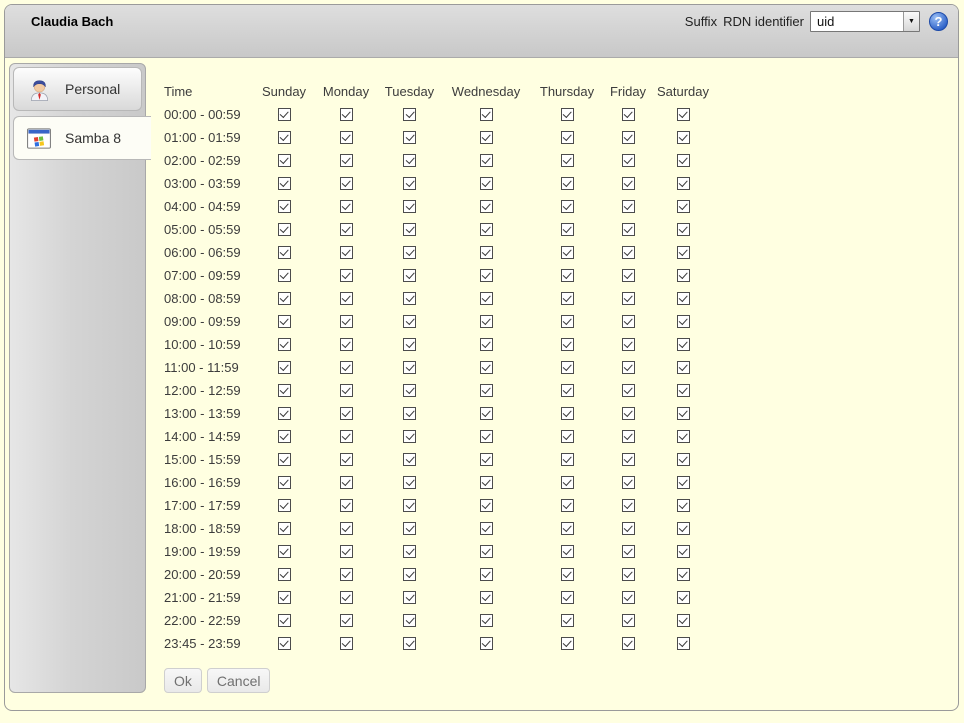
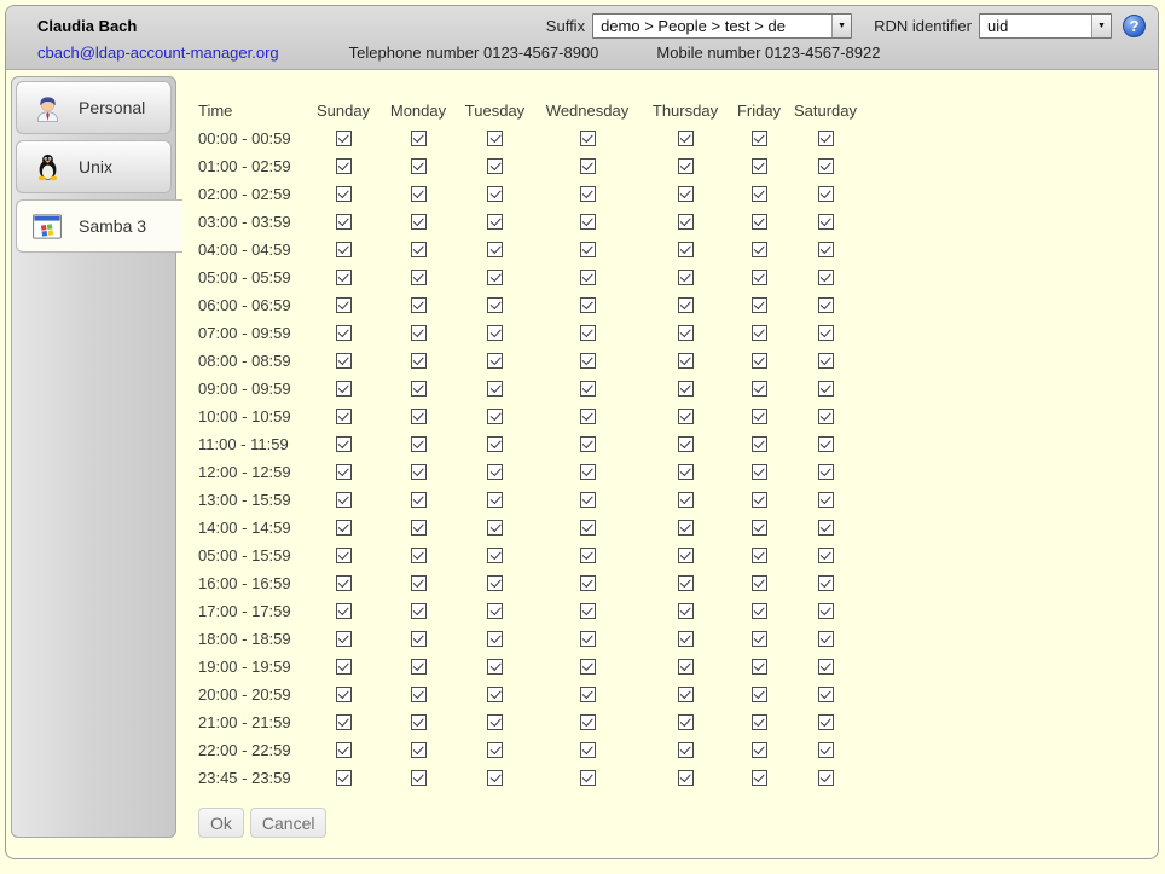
  Claudia Bach
  Suffix
+ demo > People > test > de
  RDN identifier
  uid
  ?
+ cbach@ldap-account-manager.org
+ Telephone number 0123-4567-8900
+ Mobile number 0123-4567-8922
  Personal
+ Unix
- Samba 8
+ Samba 3
  Time	Sunday	Monday	Tuesday	Wednesday	Thursday	Friday	Saturday
  00:00 - 00:59
- 01:00 - 01:59
+ 01:00 - 02:59
  02:00 - 02:59
  03:00 - 03:59
  04:00 - 04:59
  05:00 - 05:59
  06:00 - 06:59
  07:00 - 09:59
  08:00 - 08:59
  09:00 - 09:59
  10:00 - 10:59
  11:00 - 11:59
  12:00 - 12:59
- 13:00 - 13:59
+ 13:00 - 15:59
  14:00 - 14:59
- 15:00 - 15:59
+ 05:00 - 15:59
  16:00 - 16:59
  17:00 - 17:59
  18:00 - 18:59
  19:00 - 19:59
  20:00 - 20:59
  21:00 - 21:59
  22:00 - 22:59
  23:45 - 23:59
  Ok
  Cancel
